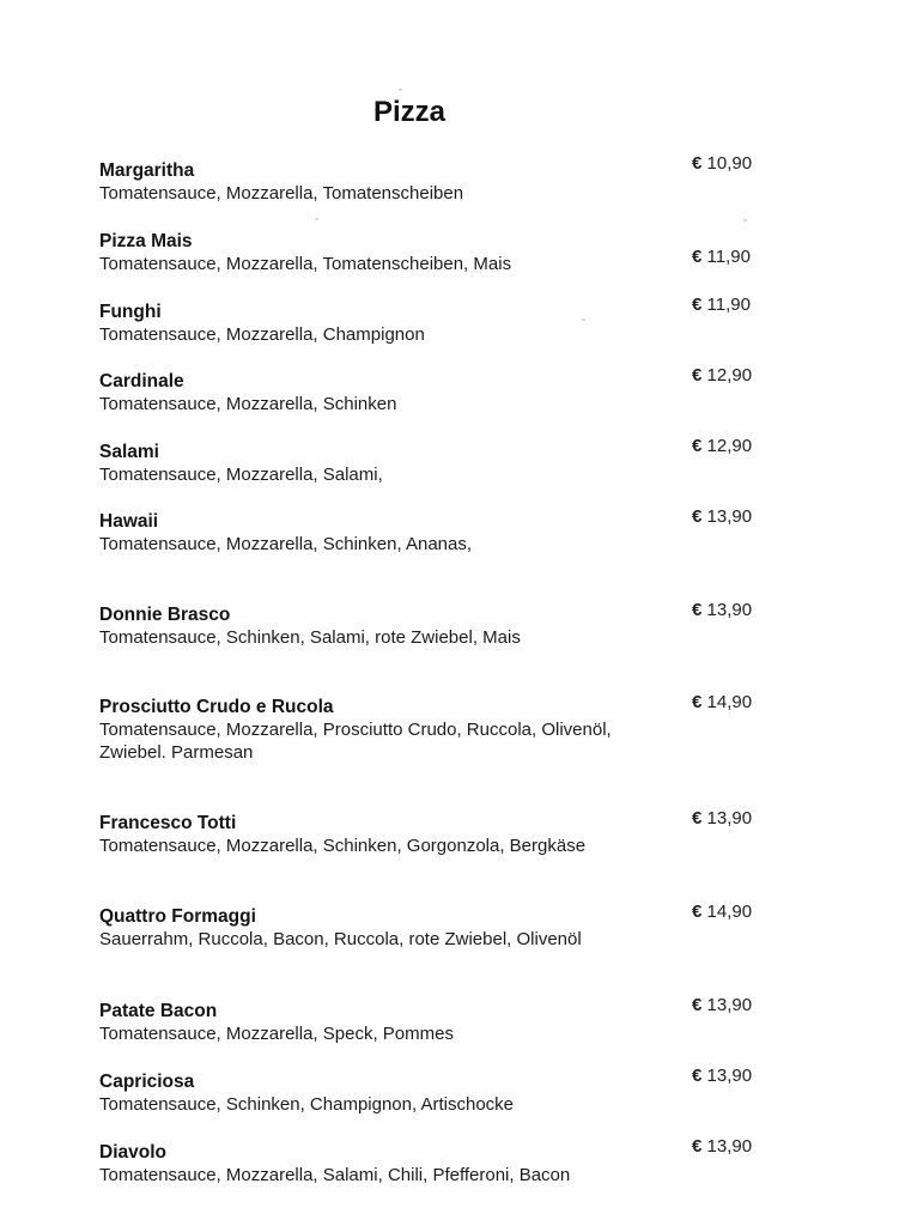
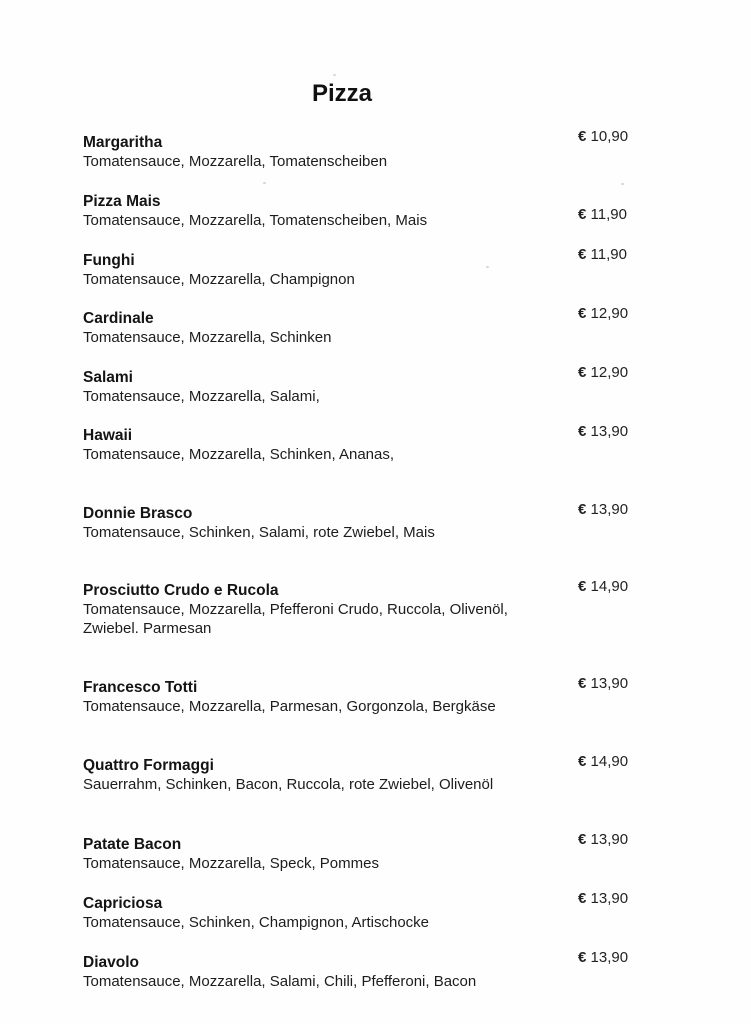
  Pizza
  Margaritha
  Tomatensauce, Mozzarella, Tomatenscheiben
  € 10,90
  Pizza Mais
  Tomatensauce, Mozzarella, Tomatenscheiben, Mais
  € 11,90
  Funghi
  Tomatensauce, Mozzarella, Champignon
  € 11,90
  Cardinale
  Tomatensauce, Mozzarella, Schinken
  € 12,90
  Salami
  Tomatensauce, Mozzarella, Salami,
  € 12,90
  Hawaii
  Tomatensauce, Mozzarella, Schinken, Ananas,
  € 13,90
  Donnie Brasco
  Tomatensauce, Schinken, Salami, rote Zwiebel, Mais
  € 13,90
  Prosciutto Crudo e Rucola
- Tomatensauce, Mozzarella, Prosciutto Crudo, Ruccola, Olivenöl,
+ Tomatensauce, Mozzarella, Pfefferoni Crudo, Ruccola, Olivenöl,
  Zwiebel. Parmesan
  € 14,90
  Francesco Totti
- Tomatensauce, Mozzarella, Schinken, Gorgonzola, Bergkäse
+ Tomatensauce, Mozzarella, Parmesan, Gorgonzola, Bergkäse
  € 13,90
  Quattro Formaggi
- Sauerrahm, Ruccola, Bacon, Ruccola, rote Zwiebel, Olivenöl
+ Sauerrahm, Schinken, Bacon, Ruccola, rote Zwiebel, Olivenöl
  € 14,90
  Patate Bacon
  Tomatensauce, Mozzarella, Speck, Pommes
  € 13,90
  Capriciosa
  Tomatensauce, Schinken, Champignon, Artischocke
  € 13,90
  Diavolo
  Tomatensauce, Mozzarella, Salami, Chili, Pfefferoni, Bacon
  € 13,90
